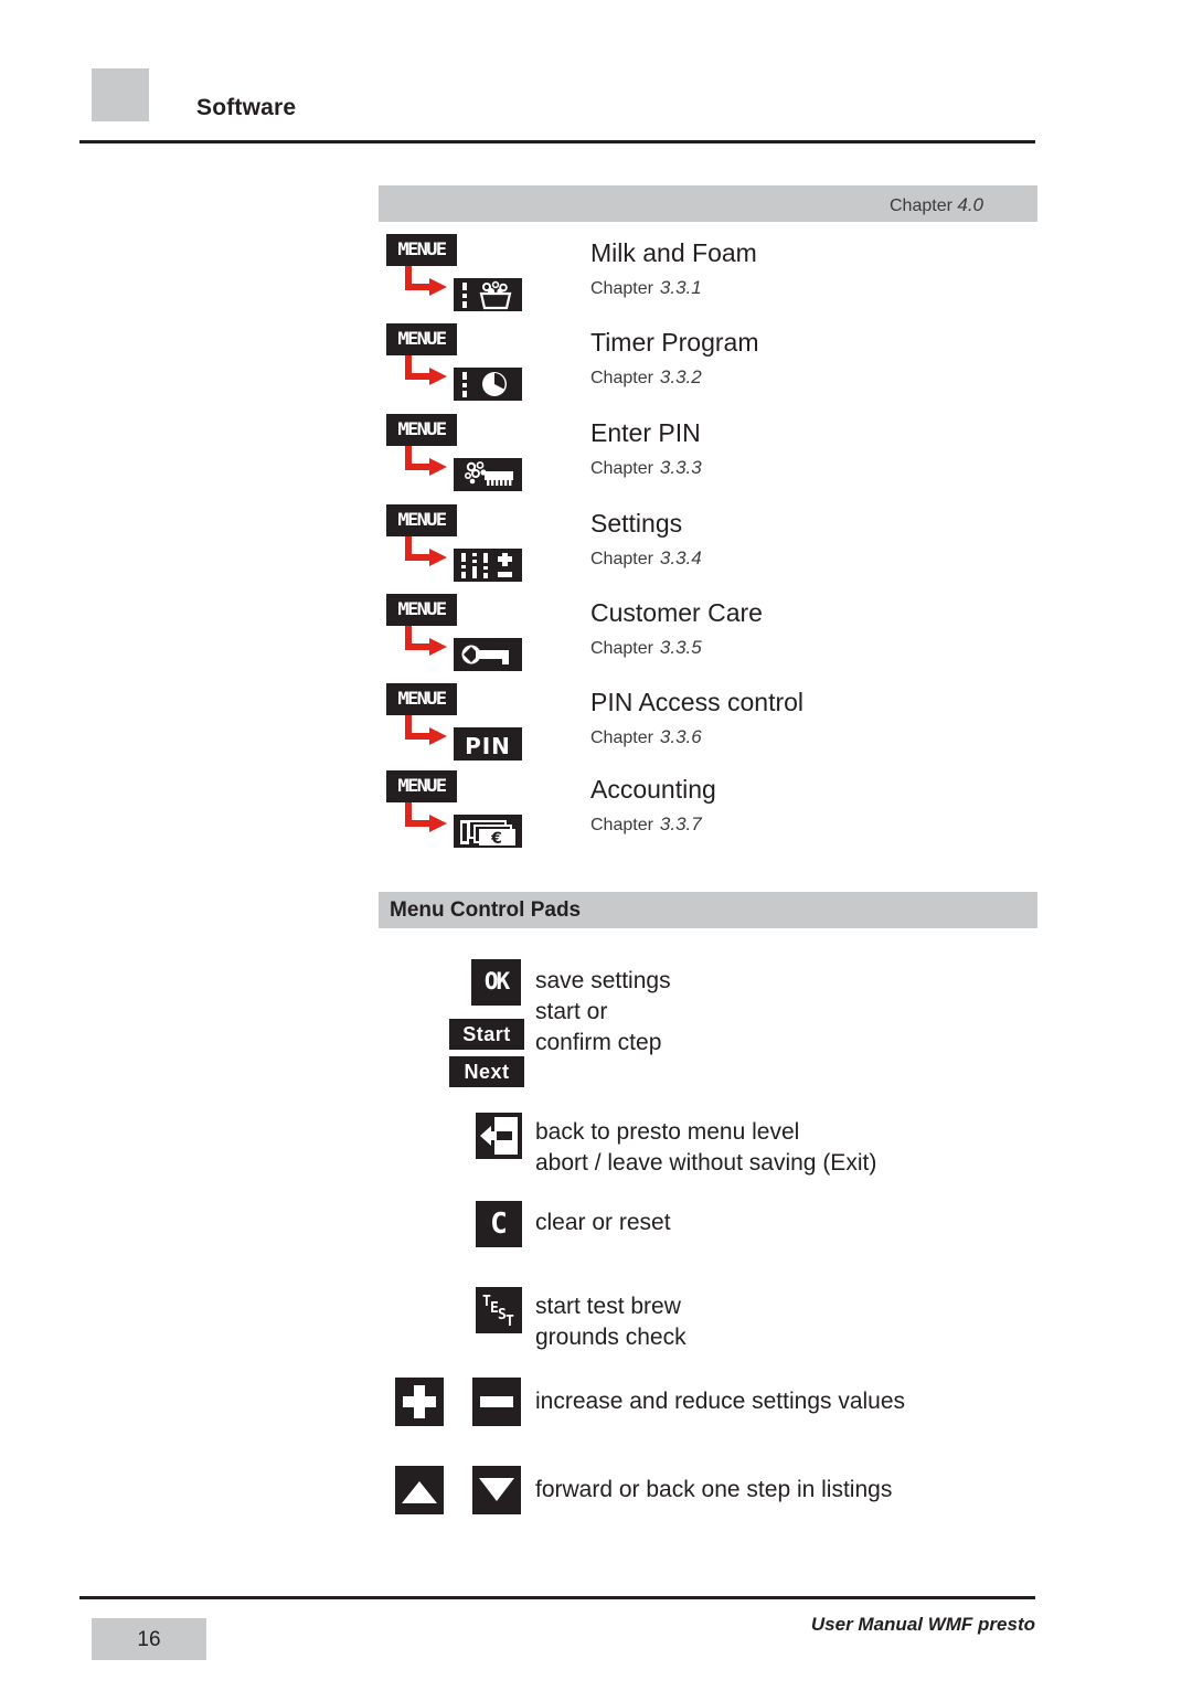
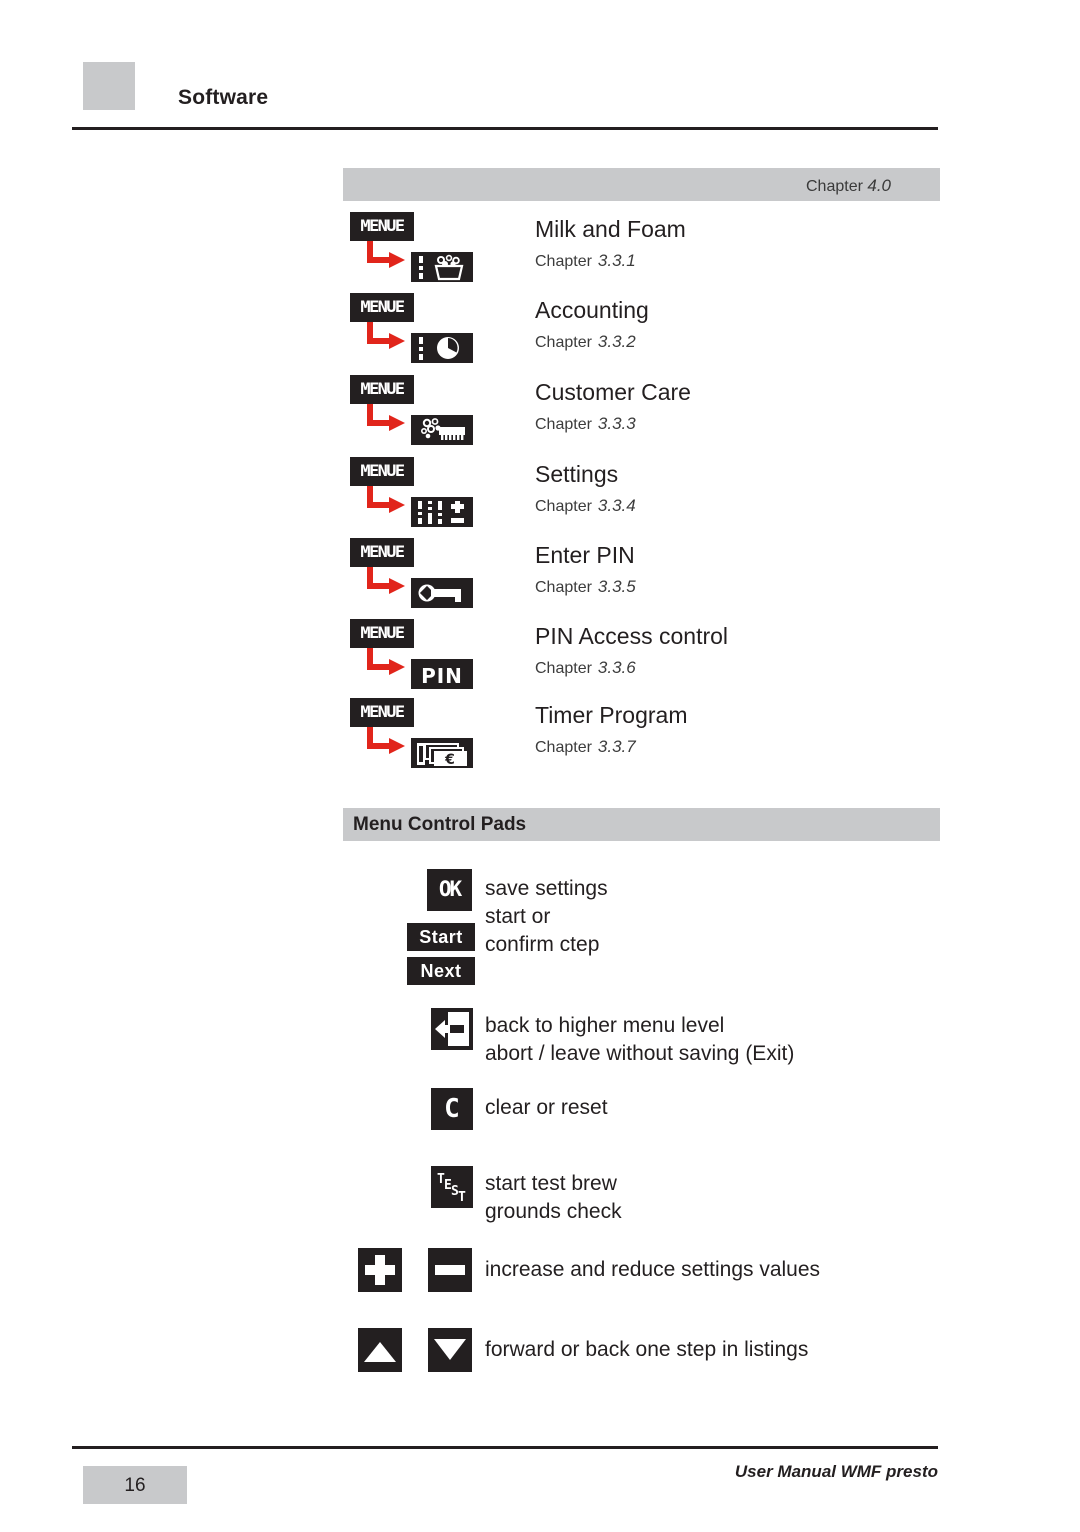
  Software
  Chapter 4.0
  MENUE
  Milk and Foam
  Chapter 3.3.1
  MENUE
- Timer Program
+ Accounting
  Chapter 3.3.2
  MENUE
- Enter PIN
+ Customer Care
  Chapter 3.3.3
  MENUE
  Settings
  Chapter 3.3.4
  MENUE
- Customer Care
+ Enter PIN
  Chapter 3.3.5
  MENUE
  PIN
  PIN Access control
  Chapter 3.3.6
  MENUE
  €
- Accounting
+ Timer Program
  Chapter 3.3.7
  Menu Control Pads
  OK
  Start
  Next
  save settings
  start or
  confirm ctep
- back to presto menu level
+ back to higher menu level
  abort / leave without saving (Exit)
  C
  clear or reset
  T
  E
  S
  T
  start test brew
  grounds check
  increase and reduce settings values
  forward or back one step in listings
  16
  User Manual WMF presto
